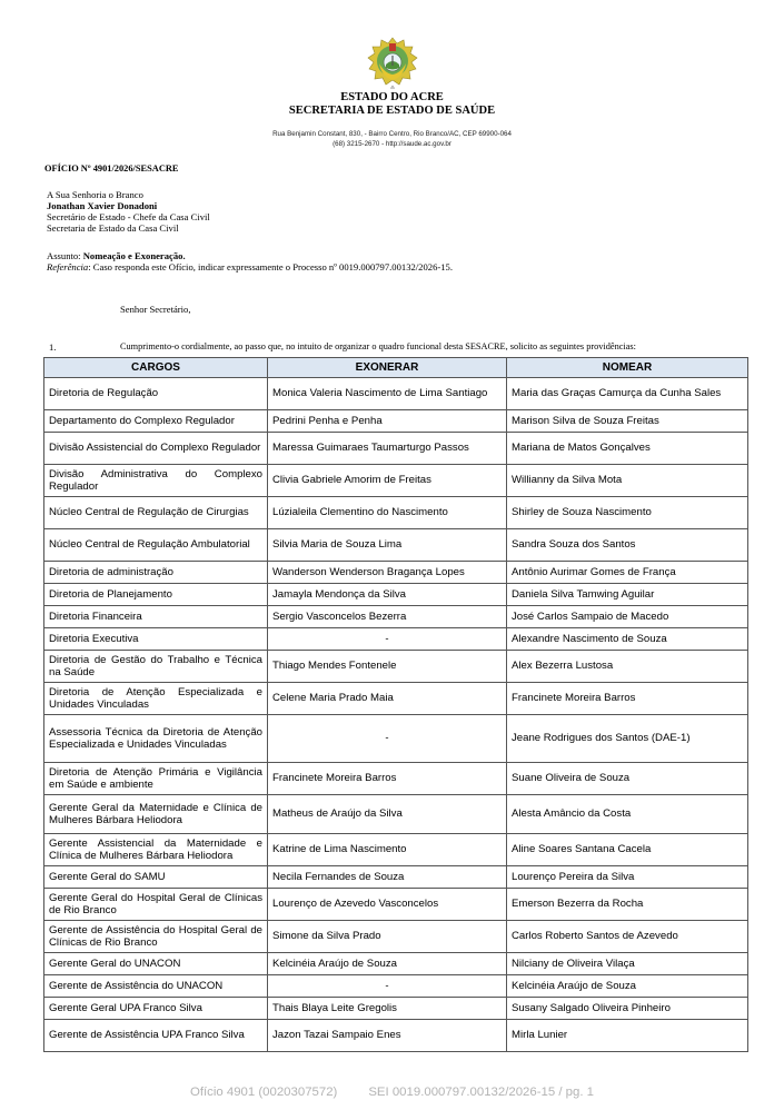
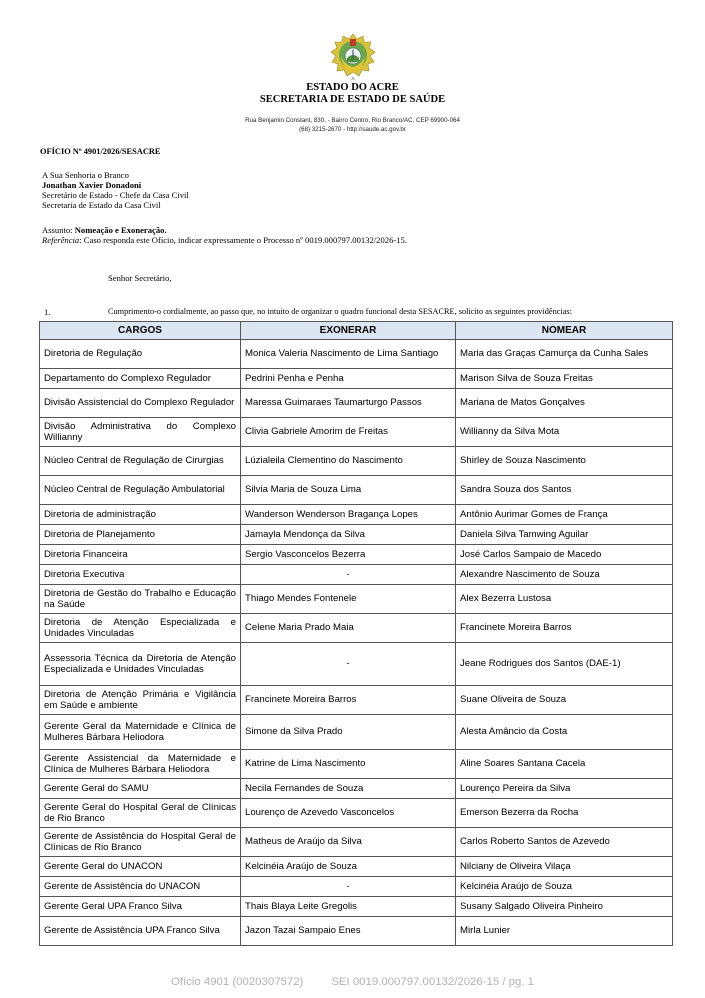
  ESTADO DO ACRE
  SECRETARIA DE ESTADO DE SAÚDE
  OFÍCIO Nº 4901/2026/SESACRE
  A Sua Senhoria o Branco
  Jonathan Xavier Donadoni
  Secretário de Estado - Chefe da Casa Civil
  Secretaria de Estado da Casa Civil
  Assunto: Nomeação e Exoneração.
  Referência: Caso responda este Ofício, indicar expressamente o Processo nº 0019.000797.00132/2026-15.
  Senhor Secretário,
  1.
  Cumprimento-o cordialmente, ao passo que, no intuito de organizar o quadro funcional desta SESACRE, solicito as seguintes providências:
  CARGOS	EXONERAR	NOMEAR
  Diretoria de Regulação	Monica Valeria Nascimento de Lima Santiago	Maria das Graças Camurça da Cunha Sales
  Departamento do Complexo Regulador	Pedrini Penha e Penha	Marison Silva de Souza Freitas
  Divisão Assistencial do Complexo Regulador	Maressa Guimaraes Taumarturgo Passos	Mariana de Matos Gonçalves
- Divisão Administrativa do Complexo Regulador	Clivia Gabriele Amorim de Freitas	Willianny da Silva Mota
+ Divisão Administrativa do Complexo Willianny	Clivia Gabriele Amorim de Freitas	Willianny da Silva Mota
  Núcleo Central de Regulação de Cirurgias	Lúzialeila Clementino do Nascimento	Shirley de Souza Nascimento
  Núcleo Central de Regulação Ambulatorial	Silvia Maria de Souza Lima	Sandra Souza dos Santos
  Diretoria de administração	Wanderson Wenderson Bragança Lopes	Antônio Aurimar Gomes de França
  Diretoria de Planejamento	Jamayla Mendonça da Silva	Daniela Silva Tamwing Aguilar
  Diretoria Financeira	Sergio Vasconcelos Bezerra	José Carlos Sampaio de Macedo
  Diretoria Executiva	-	Alexandre Nascimento de Souza
- Diretoria de Gestão do Trabalho e Técnica na Saúde	Thiago Mendes Fontenele	Alex Bezerra Lustosa
+ Diretoria de Gestão do Trabalho e Educação na Saúde	Thiago Mendes Fontenele	Alex Bezerra Lustosa
  Diretoria de Atenção Especializada e Unidades Vinculadas	Celene Maria Prado Maia	Francinete Moreira Barros
  Assessoria Técnica da Diretoria de Atenção Especializada e Unidades Vinculadas	-	Jeane Rodrigues dos Santos (DAE-1)
  Diretoria de Atenção Primária e Vigilância em Saúde e ambiente	Francinete Moreira Barros	Suane Oliveira de Souza
- Gerente Geral da Maternidade e Clínica de Mulheres Bárbara Heliodora	Matheus de Araújo da Silva	Alesta Amâncio da Costa
+ Gerente Geral da Maternidade e Clínica de Mulheres Bárbara Heliodora	Simone da Silva Prado	Alesta Amâncio da Costa
  Gerente Assistencial da Maternidade e Clínica de Mulheres Bárbara Heliodora	Katrine de Lima Nascimento	Aline Soares Santana Cacela
  Gerente Geral do SAMU	Necila Fernandes de Souza	Lourenço Pereira da Silva
  Gerente Geral do Hospital Geral de Clínicas de Rio Branco	Lourenço de Azevedo Vasconcelos	Emerson Bezerra da Rocha
- Gerente de Assistência do Hospital Geral de Clínicas de Rio Branco	Simone da Silva Prado	Carlos Roberto Santos de Azevedo
+ Gerente de Assistência do Hospital Geral de Clínicas de Rio Branco	Matheus de Araújo da Silva	Carlos Roberto Santos de Azevedo
  Gerente Geral do UNACON	Kelcinéia Araújo de Souza	Nilciany de Oliveira Vilaça
  Gerente de Assistência do UNACON	-	Kelcinéia Araújo de Souza
  Gerente Geral UPA Franco Silva	Thais Blaya Leite Gregolis	Susany Salgado Oliveira Pinheiro
  Gerente de Assistência UPA Franco Silva	Jazon Tazai Sampaio Enes	Mirla Lunier
  Ofício 4901 (0020307572) SEI 0019.000797.00132/2026-15 / pg. 1
